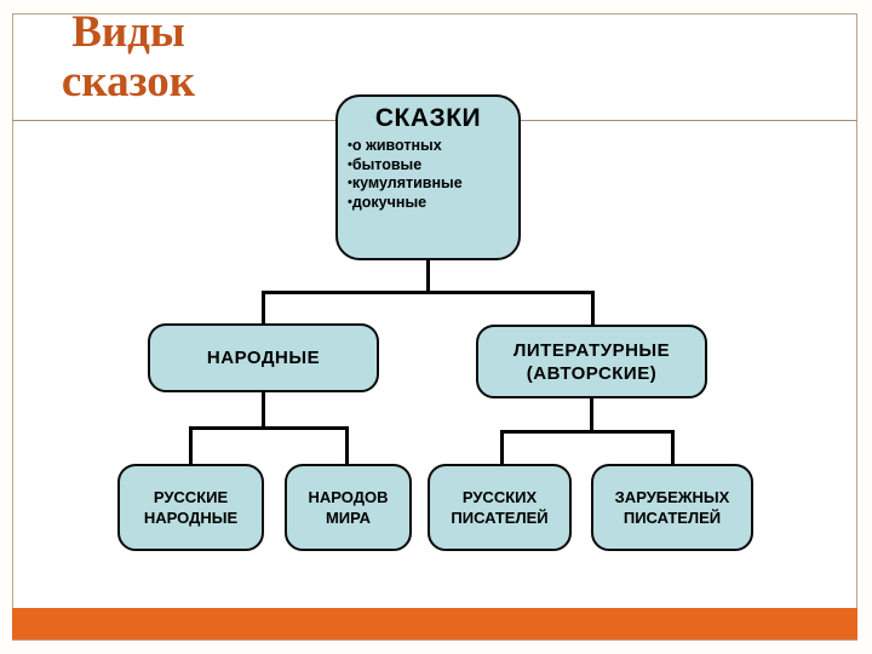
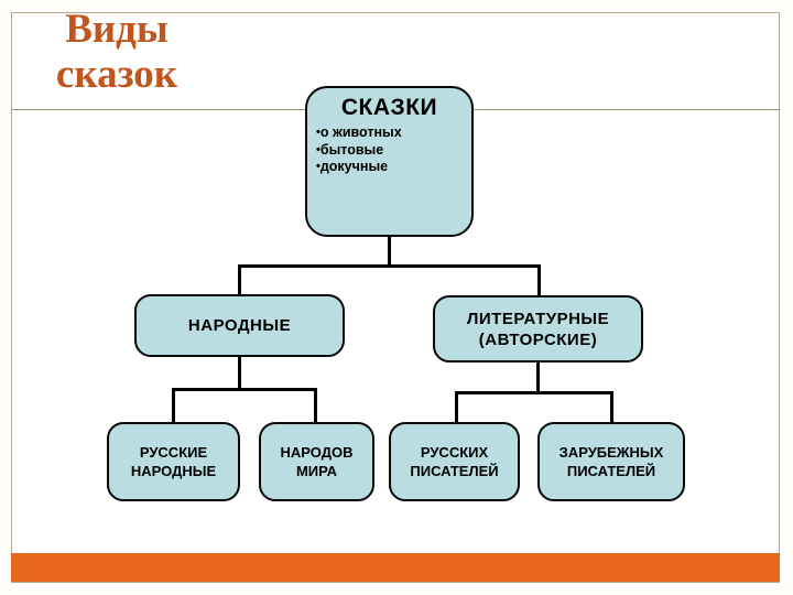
  Виды
  сказок
  СКАЗКИ
  о животных
  бытовые
- кумулятивные
  докучные
  НАРОДНЫЕ
  ЛИТЕРАТУРНЫЕ
  (АВТОРСКИЕ)
  РУССКИЕ
  НАРОДНЫЕ
  НАРОДОВ
  МИРА
  РУССКИХ
  ПИСАТЕЛЕЙ
  ЗАРУБЕЖНЫХ
  ПИСАТЕЛЕЙ
